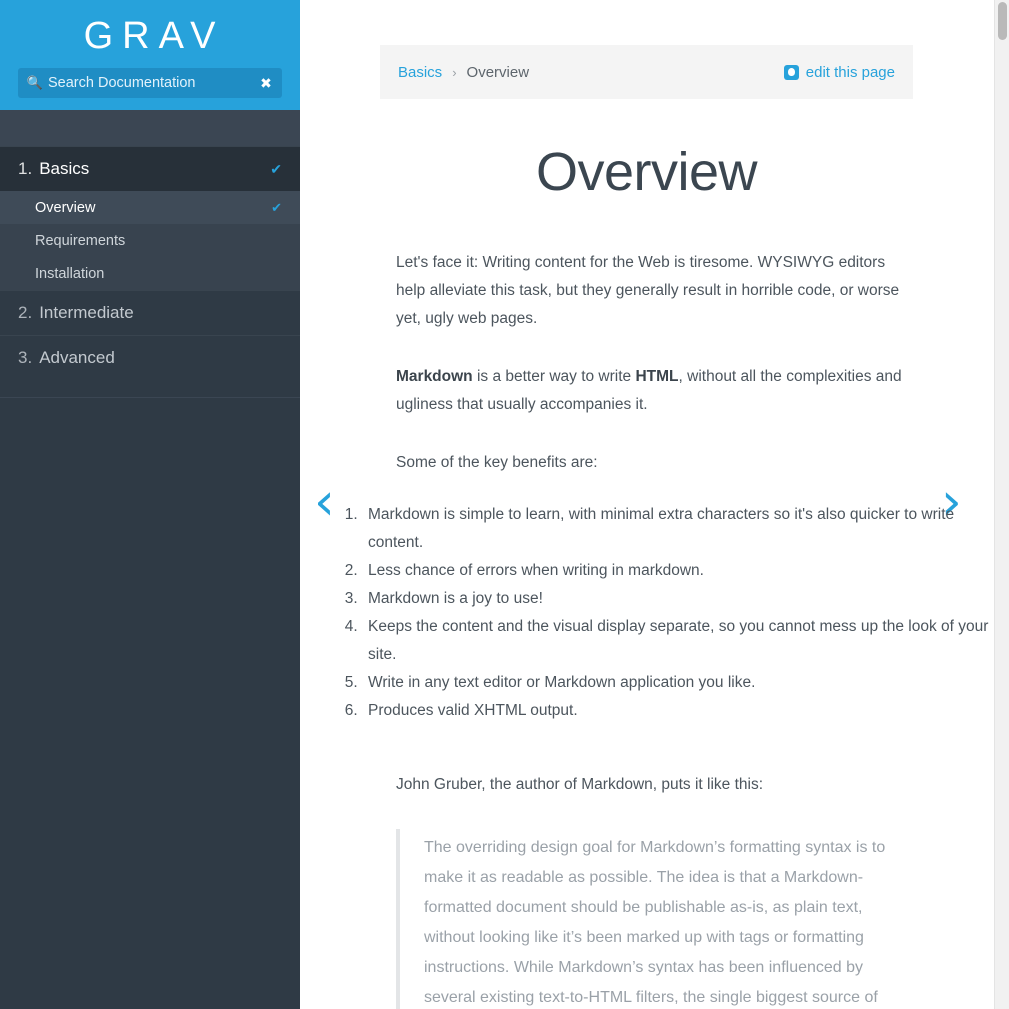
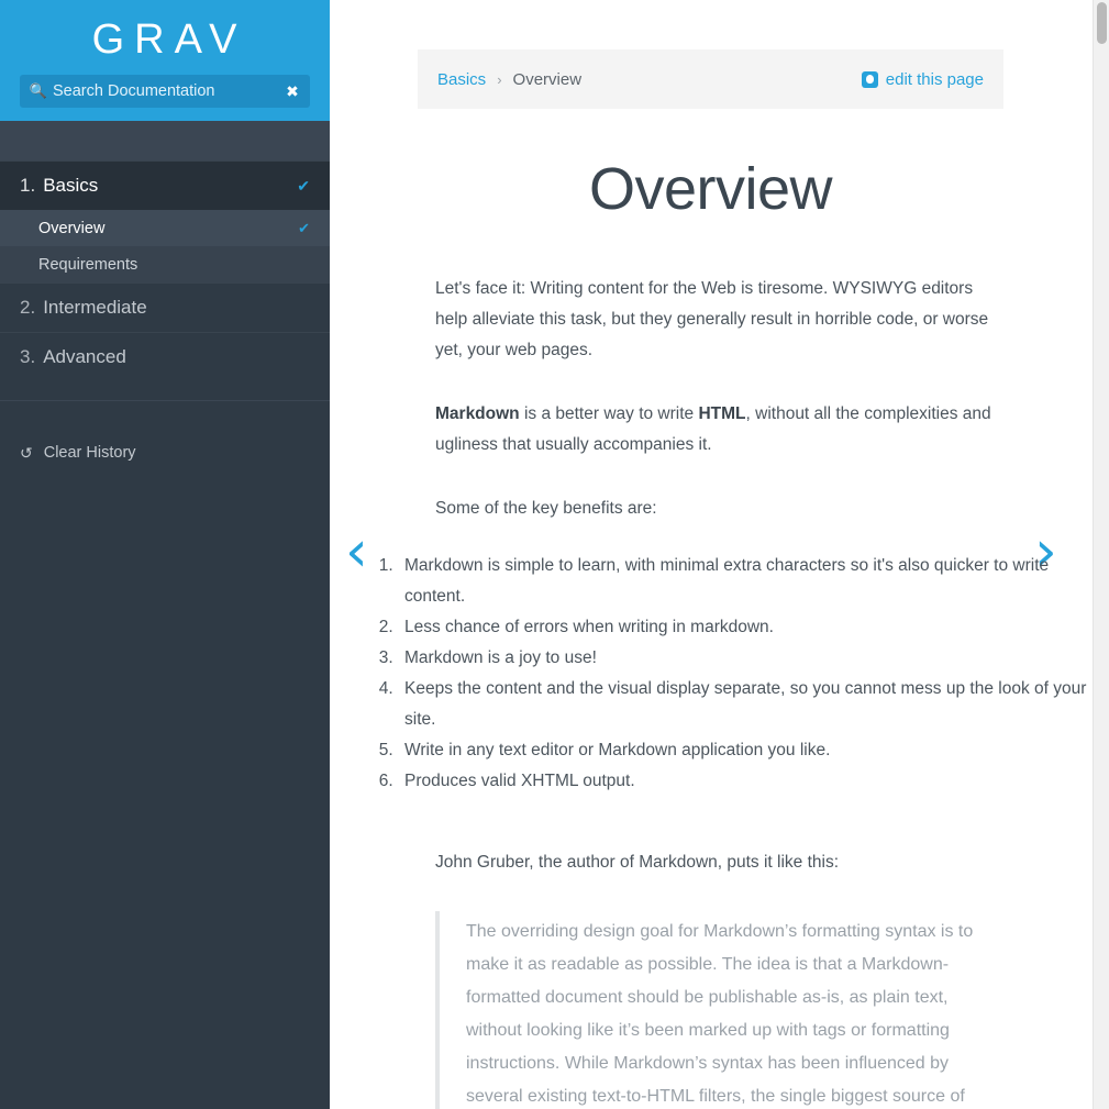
  GRAV
  🔍
  Search Documentation
  ✖
  1.
  Basics
  ✔
  Overview
  ✔
  Requirements
- Installation
  2.
  Intermediate
  3.
  Advanced
+ ↺
+ Clear History
  ‹
  ›
  Basics
  ›
  Overview
  edit this page
  Overview
- Let's face it: Writing content for the Web is tiresome. WYSIWYG editors help alleviate this task, but they generally result in horrible code, or worse yet, ugly web pages.
+ Let's face it: Writing content for the Web is tiresome. WYSIWYG editors help alleviate this task, but they generally result in horrible code, or worse yet, your web pages.
  Markdown is a better way to write HTML, without all the complexities and ugliness that usually accompanies it.
  Some of the key benefits are:
  Markdown is simple to learn, with minimal extra characters so it's also quicker to write content.
  Less chance of errors when writing in markdown.
  Markdown is a joy to use!
  Keeps the content and the visual display separate, so you cannot mess up the look of your site.
  Write in any text editor or Markdown application you like.
  Produces valid XHTML output.
  John Gruber, the author of Markdown, puts it like this:
  The overriding design goal for Markdown’s formatting syntax is to make it as readable as possible. The idea is that a Markdown-formatted document should be publishable as-is, as plain text, without looking like it’s been marked up with tags or formatting instructions. While Markdown’s syntax has been influenced by several existing text-to-HTML filters, the single biggest source of
